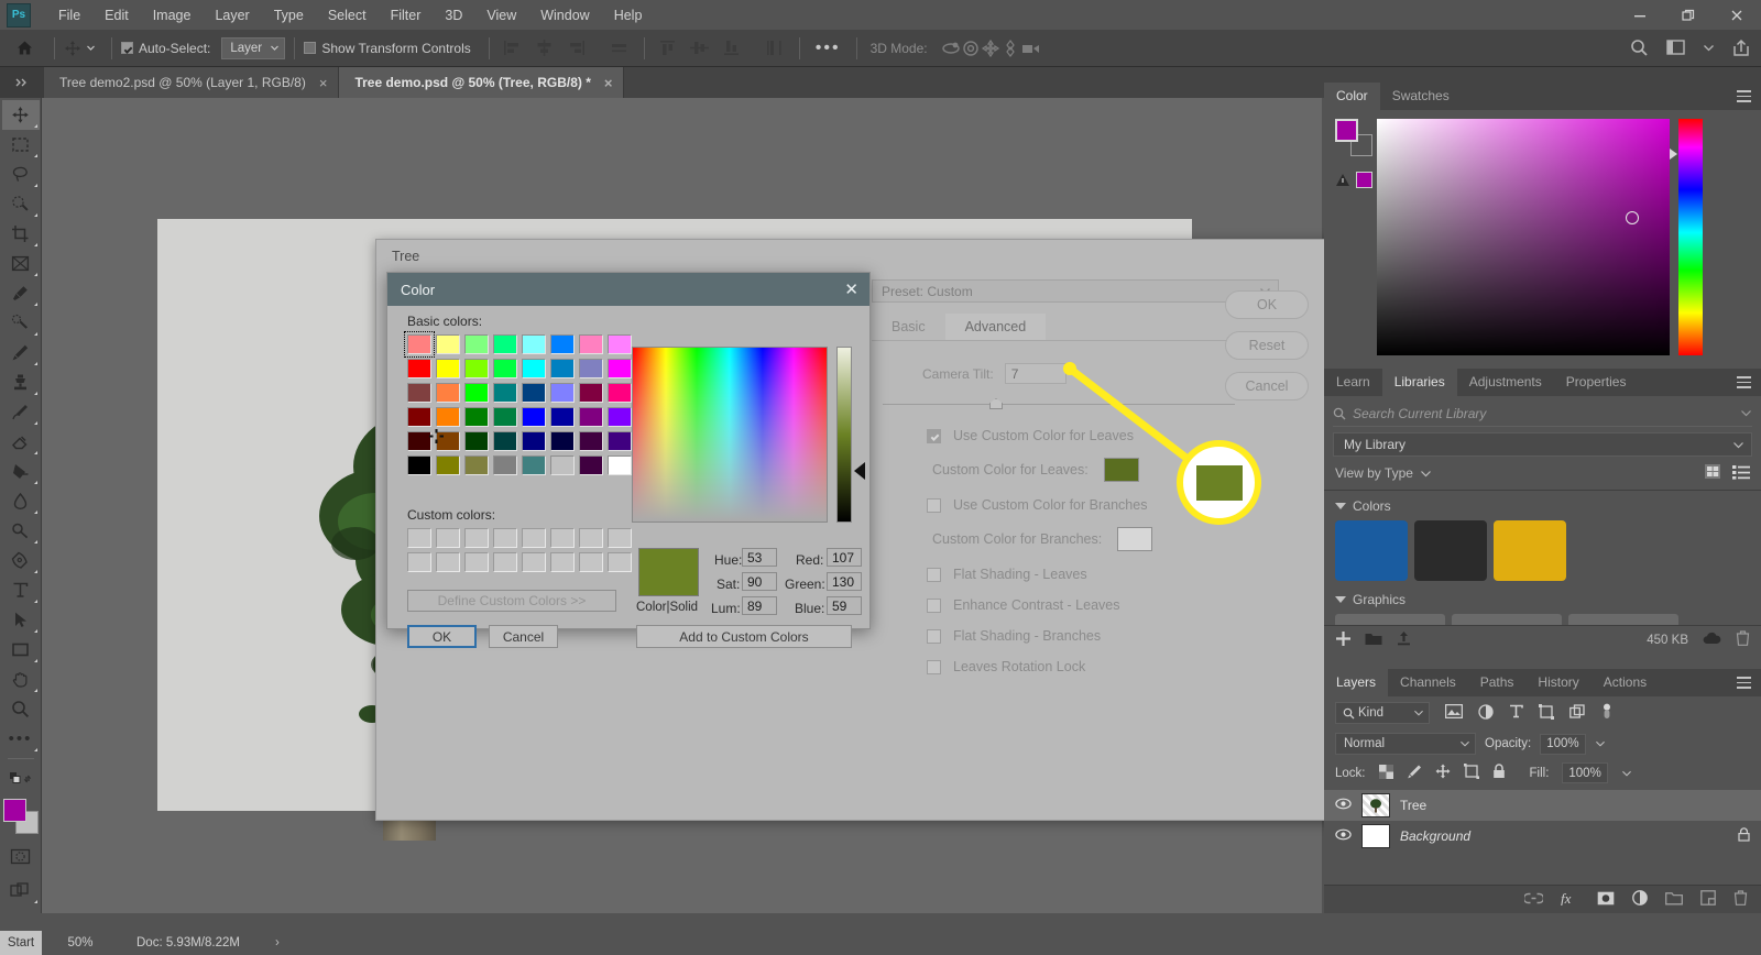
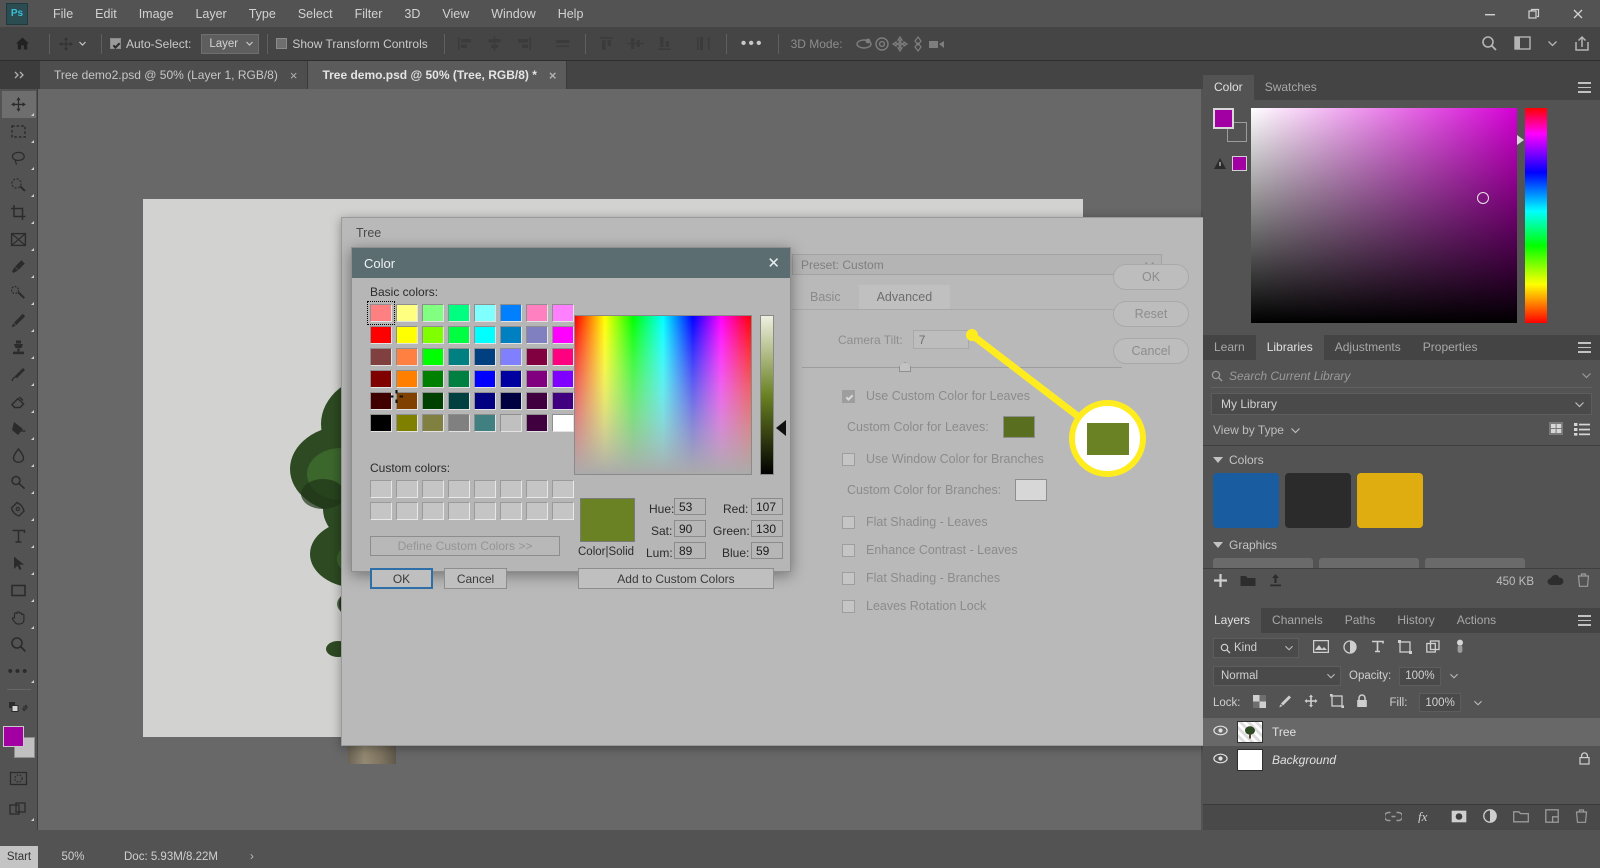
  Ps
  File
  Edit
  Image
  Layer
  Type
  Select
  Filter
  3D
  View
  Window
  Help
  Auto-Select:
  Layer
  Show Transform Controls
  •••
  3D Mode:
  Tree demo2.psd @ 50% (Layer 1, RGB/8)
  ×
  Tree demo.psd @ 50% (Tree, RGB/8) *
  ×
  •••
  Tree
  Preset: Custom
  Basic
  Advanced
  Camera Tilt:
  7
  Use Custom Color for Leaves
  Custom Color for Leaves:
- Use Custom Color for Branches
+ Use Window Color for Branches
  Custom Color for Branches:
  Flat Shading - Leaves
  Enhance Contrast - Leaves
  Flat Shading - Branches
  Leaves Rotation Lock
  OK
  Reset
  Cancel
  Color
  ✕
  Basic colors:
  Custom colors:
  Define Custom Colors >>
  OK
  Cancel
  Color|Solid
  Hue:
  53
  Sat:
  90
  Lum:
  89
  Red:
  107
  Green:
  130
  Blue:
  59
  Add to Custom Colors
  Color
  Swatches
  Learn
  Libraries
  Adjustments
  Properties
  Search Current Library
  My Library
  View by Type
  Colors
  Graphics
  450 KB
  Layers
  Channels
  Paths
  History
  Actions
  Kind
  Normal
  Opacity:
  100%
  Lock:
  Fill:
  100%
  Tree
  Background
  fx
  Start
  50%
  Doc: 5.93M/8.22M
  ›
